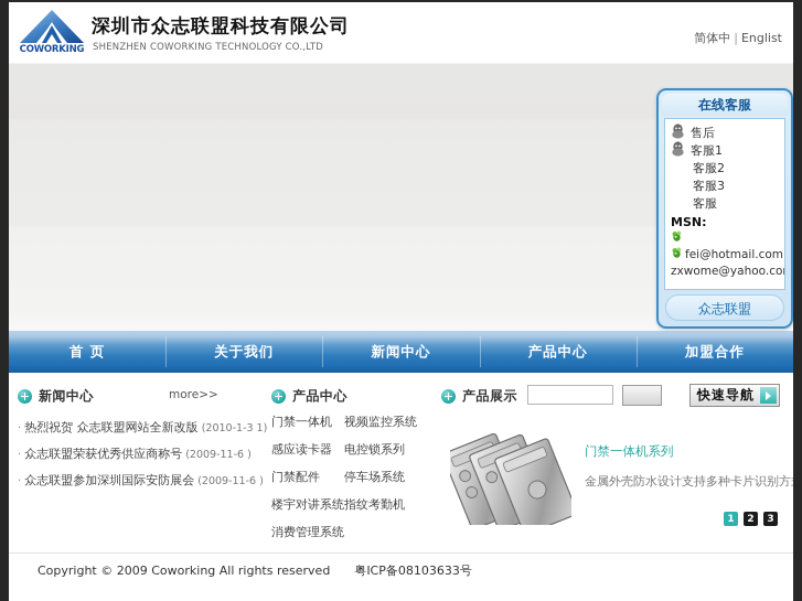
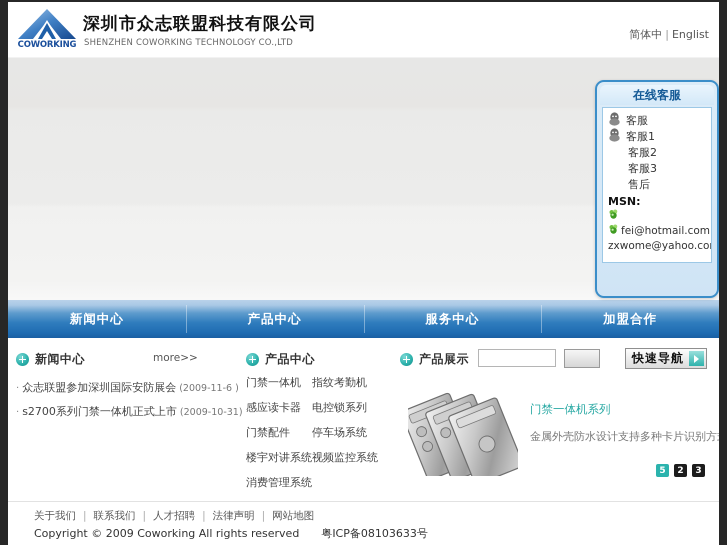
  COWORKING
  深圳市众志联盟科技有限公司
  SHENZHEN COWORKING TECHNOLOGY CO.,LTD
  简体中 | Englist
  在线客服
- 售后
+ 客服
  客服1
  客服2
  客服3
- 客服
+ 售后
  MSN:
  fei@hotmail.com
  zxwome@yahoo.co
- 众志联盟
- 首 页
- 关于我们
  新闻中心
  产品中心
+ 服务中心
  加盟合作
  新闻中心
  more>>
- · 热烈祝贺 众志联盟网站全新改版 (2010-1-3 1)
- · 众志联盟荣获优秀供应商称号 (2009-11-6 )
  · 众志联盟参加深圳国际安防展会 (2009-11-6 )
+ · s2700系列门禁一体机正式上市 (2009-10-31)
  产品中心
  门禁一体机
- 视频监控系统
+ 指纹考勤机
  感应读卡器
  电控锁系列
  门禁配件
  停车场系统
  楼宇对讲系统
- 指纹考勤机
+ 视频监控系统
  消费管理系统
  产品展示
  快速导航
  门禁一体机系列
  金属外壳防水设计支持多种卡片识别方
- 1
+ 5
  2
  3
+ 关于我们 | 联系我们 | 人才招聘 | 法律声明 | 网站地图
  Copyright © 2009 Coworking All rights reserved 粤ICP备08103633号
